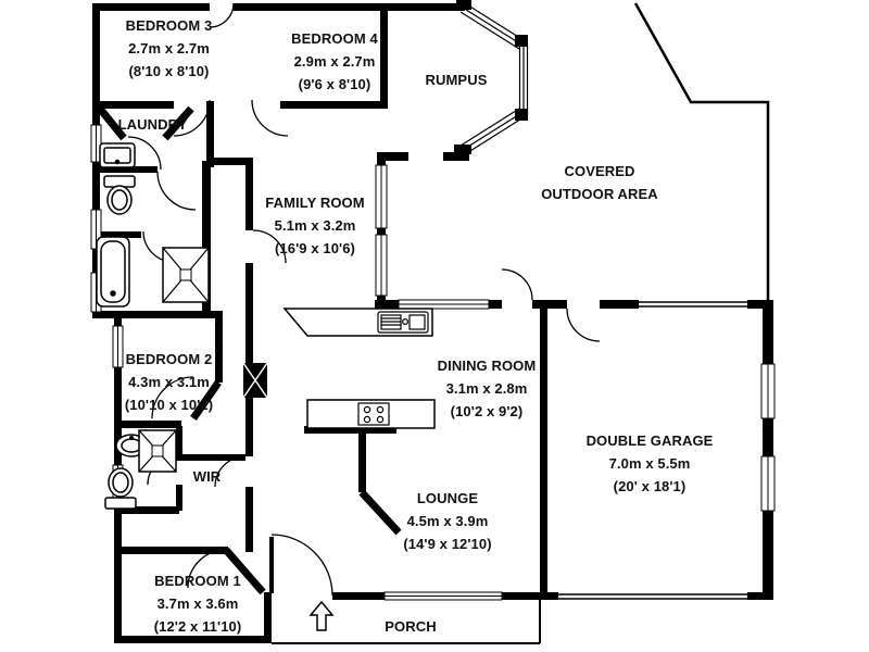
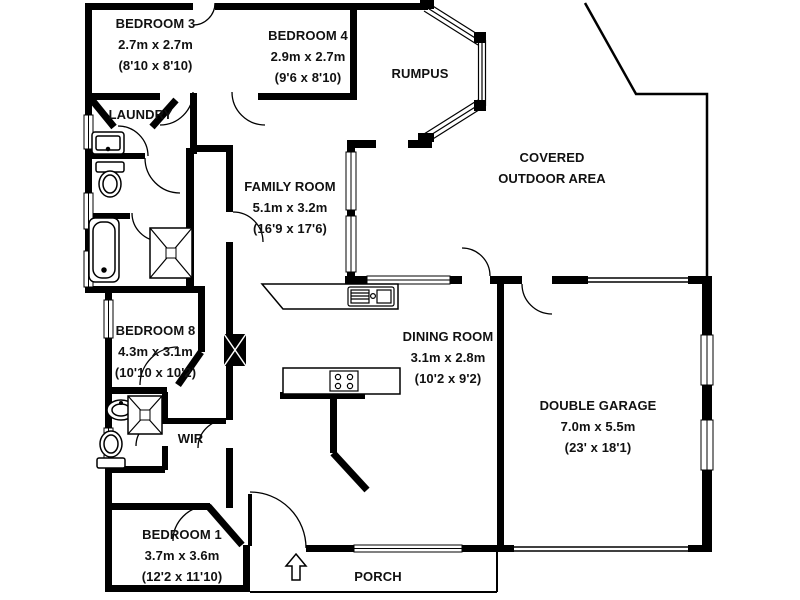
  BEDROOM 3
  2.7m x 2.7m
  (8'10 x 8'10)
  BEDROOM 4
  2.9m x 2.7m
  (9'6 x 8'10)
  RUMPUS
  COVERED
  OUTDOOR AREA
  LAUNDRY
  FAMILY ROOM
  5.1m x 3.2m
- (16'9 x 10'6)
+ (16'9 x 17'6)
- BEDROOM 2
+ BEDROOM 8
  4.3m x 3.1m
  (10'10 x 10'2)
  DINING ROOM
  3.1m x 2.8m
  (10'2 x 9'2)
  DOUBLE GARAGE
  7.0m x 5.5m
- (20' x 18'1)
+ (23' x 18'1)
  WIR
- LOUNGE
- 4.5m x 3.9m
- (14'9 x 12'10)
  BEDROOM 1
  3.7m x 3.6m
  (12'2 x 11'10)
  PORCH
